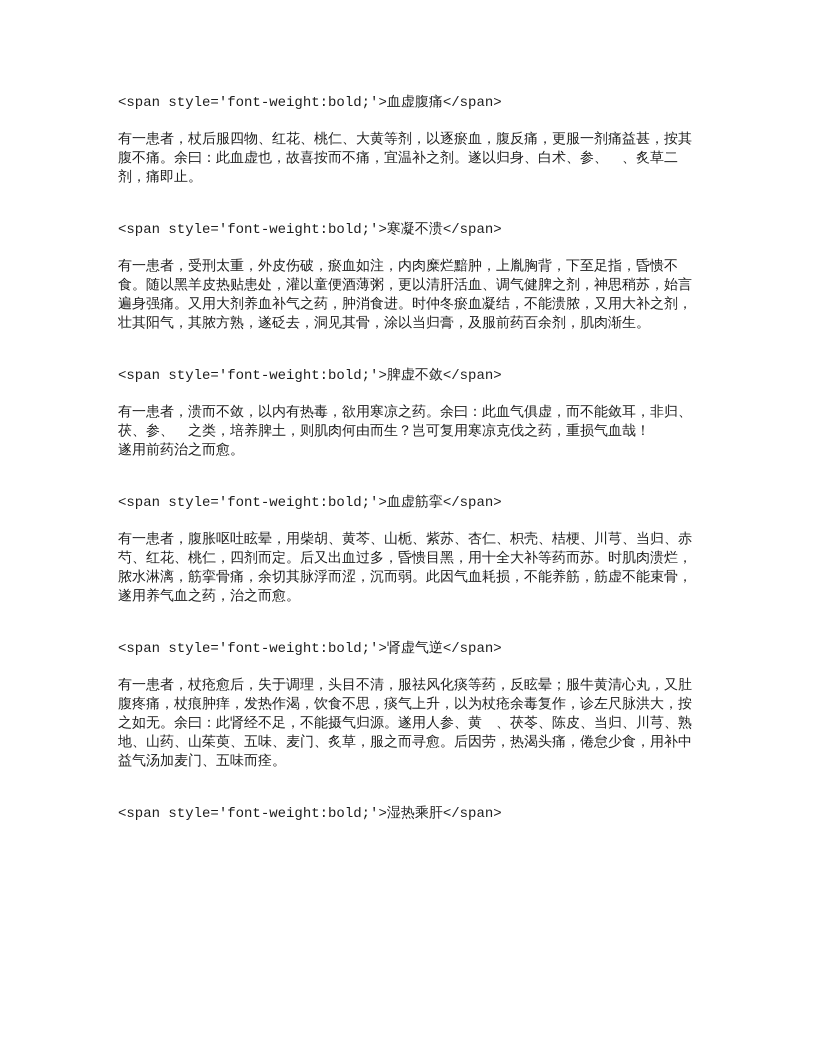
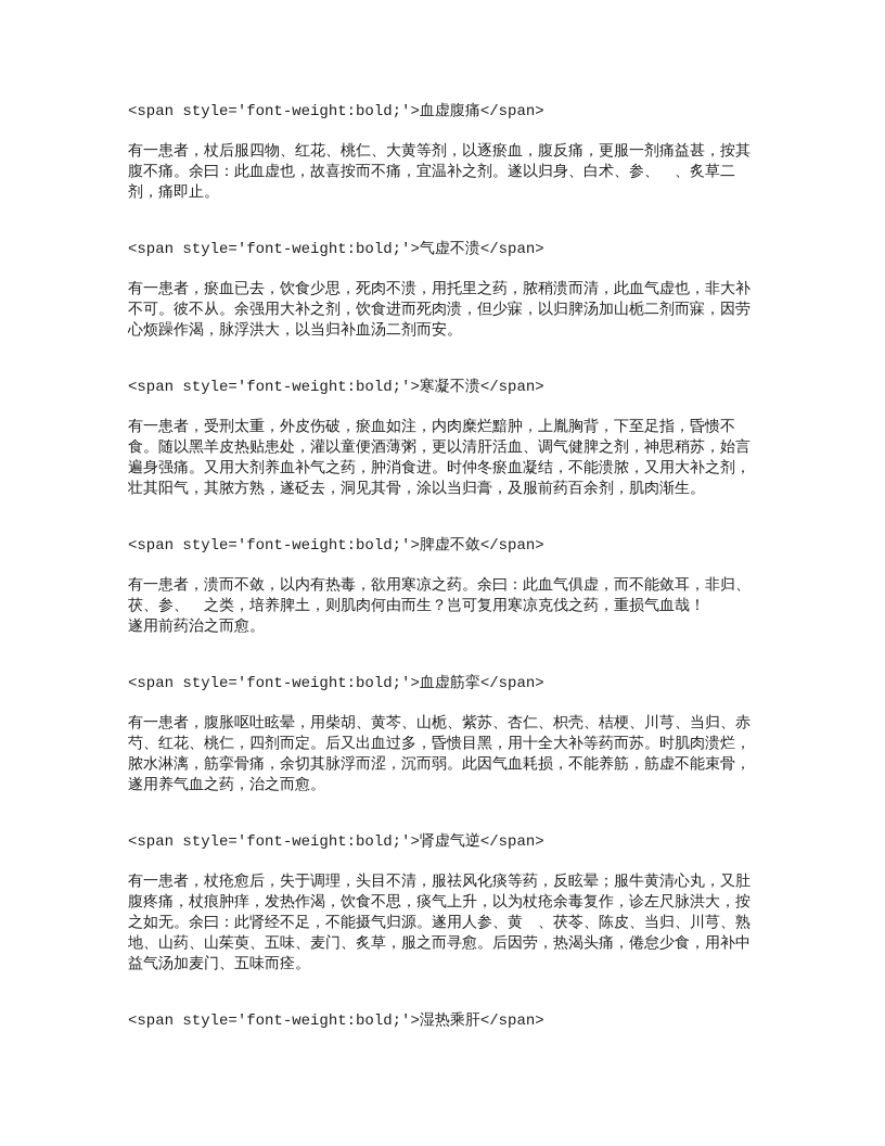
  <span style='font-weight:bold;'>血虚腹痛</span>
  有一患者，杖后服四物、红花、桃仁、大黄等剂，以逐瘀血，腹反痛，更服一剂痛益甚，按其腹不痛。余曰：此血虚也，故喜按而不痛，宜温补之剂。遂以归身、白术、参、 、炙草二剂，痛即止。
+ <span style='font-weight:bold;'>气虚不溃</span>
+ 有一患者，瘀血已去，饮食少思，死肉不溃，用托里之药，脓稍溃而清，此血气虚也，非大补不可。彼不从。余强用大补之剂，饮食进而死肉溃，但少寐，以归脾汤加山栀二剂而寐，因劳心烦躁作渴，脉浮洪大，以当归补血汤二剂而安。
  <span style='font-weight:bold;'>寒凝不溃</span>
  有一患者，受刑太重，外皮伤破，瘀血如注，内肉糜烂黯肿，上胤胸背，下至足指，昏愦不食。随以黑羊皮热贴患处，灌以童便酒薄粥，更以清肝活血、调气健脾之剂，神思稍苏，始言遍身强痛。又用大剂养血补气之药，肿消食进。时仲冬瘀血凝结，不能溃脓，又用大补之剂，壮其阳气，其脓方熟，遂砭去，洞见其骨，涂以当归膏，及服前药百余剂，肌肉渐生。
  <span style='font-weight:bold;'>脾虚不敛</span>
  有一患者，溃而不敛，以内有热毒，欲用寒凉之药。余曰：此血气俱虚，而不能敛耳，非归、茯、参、 之类，培养脾土，则肌肉何由而生？岂可复用寒凉克伐之药，重损气血哉！
  遂用前药治之而愈。
  <span style='font-weight:bold;'>血虚筋挛</span>
  有一患者，腹胀呕吐眩晕，用柴胡、黄芩、山栀、紫苏、杏仁、枳壳、桔梗、川芎、当归、赤芍、红花、桃仁，四剂而定。后又出血过多，昏愦目黑，用十全大补等药而苏。时肌肉溃烂，脓水淋漓，筋挛骨痛，余切其脉浮而涩，沉而弱。此因气血耗损，不能养筋，筋虚不能束骨，遂用养气血之药，治之而愈。
  <span style='font-weight:bold;'>肾虚气逆</span>
  有一患者，杖疮愈后，失于调理，头目不清，服祛风化痰等药，反眩晕；服牛黄清心丸，又肚腹疼痛，杖痕肿痒，发热作渴，饮食不思，痰气上升，以为杖疮余毒复作，诊左尺脉洪大，按之如无。余曰：此肾经不足，不能摄气归源。遂用人参、黄 、茯苓、陈皮、当归、川芎、熟地、山药、山茱萸、五味、麦门、炙草，服之而寻愈。后因劳，热渴头痛，倦怠少食，用补中益气汤加麦门、五味而痊。
  <span style='font-weight:bold;'>湿热乘肝</span>
